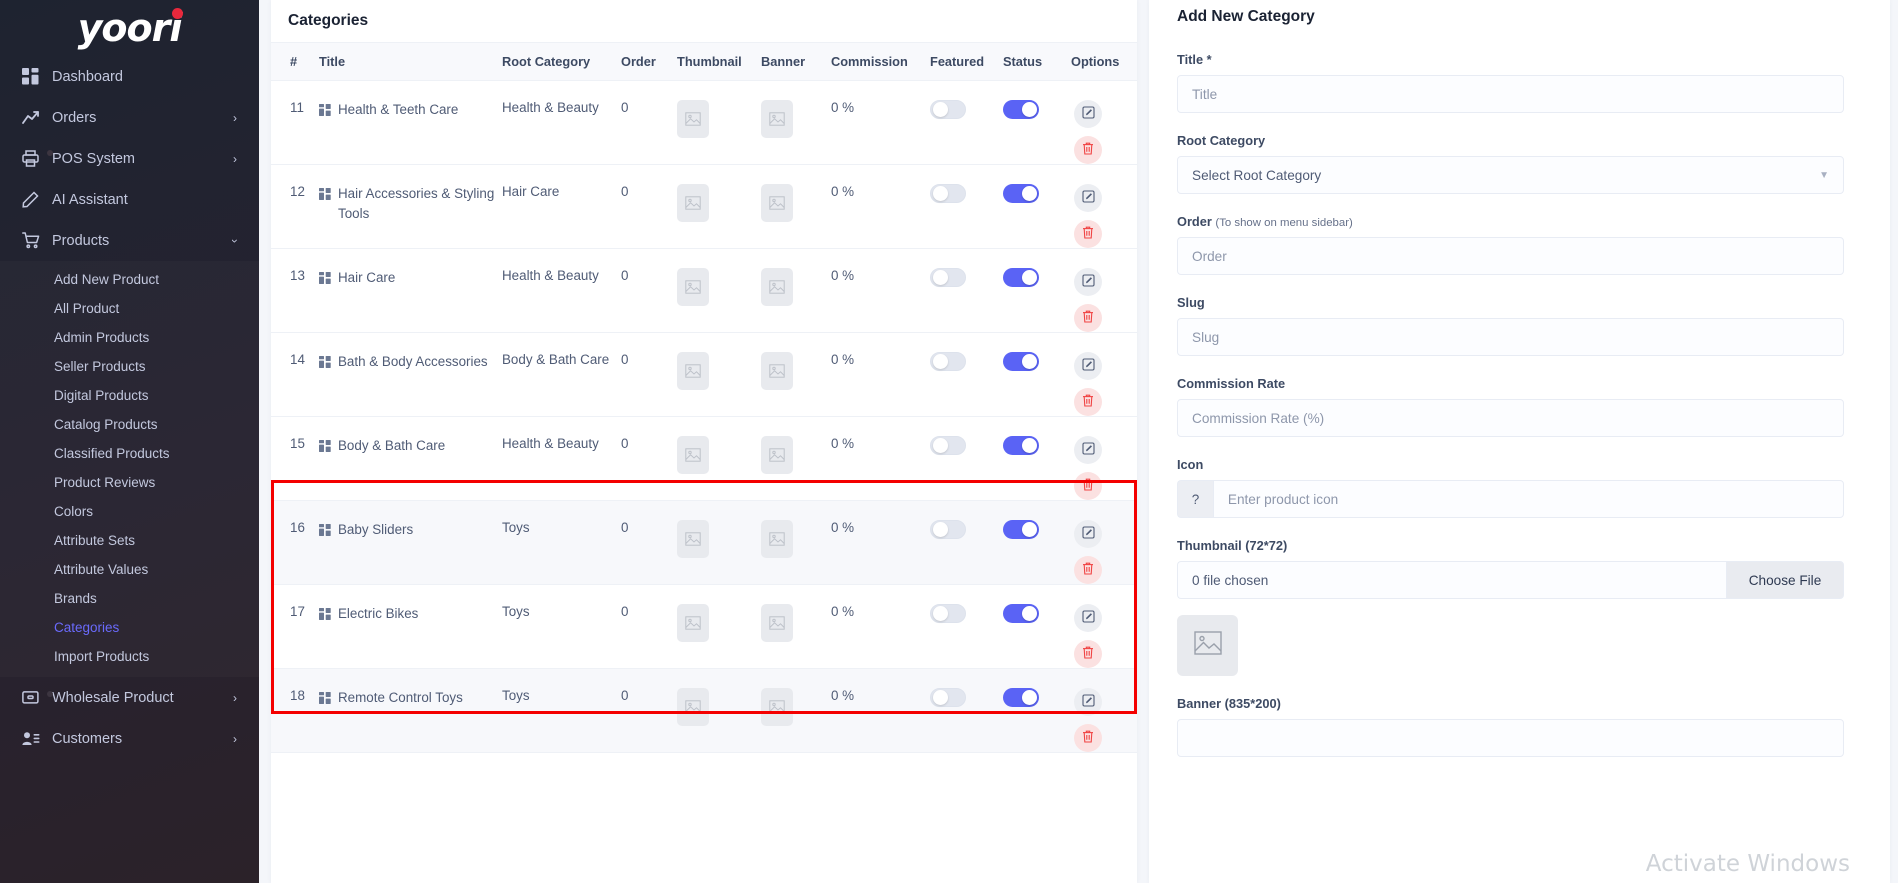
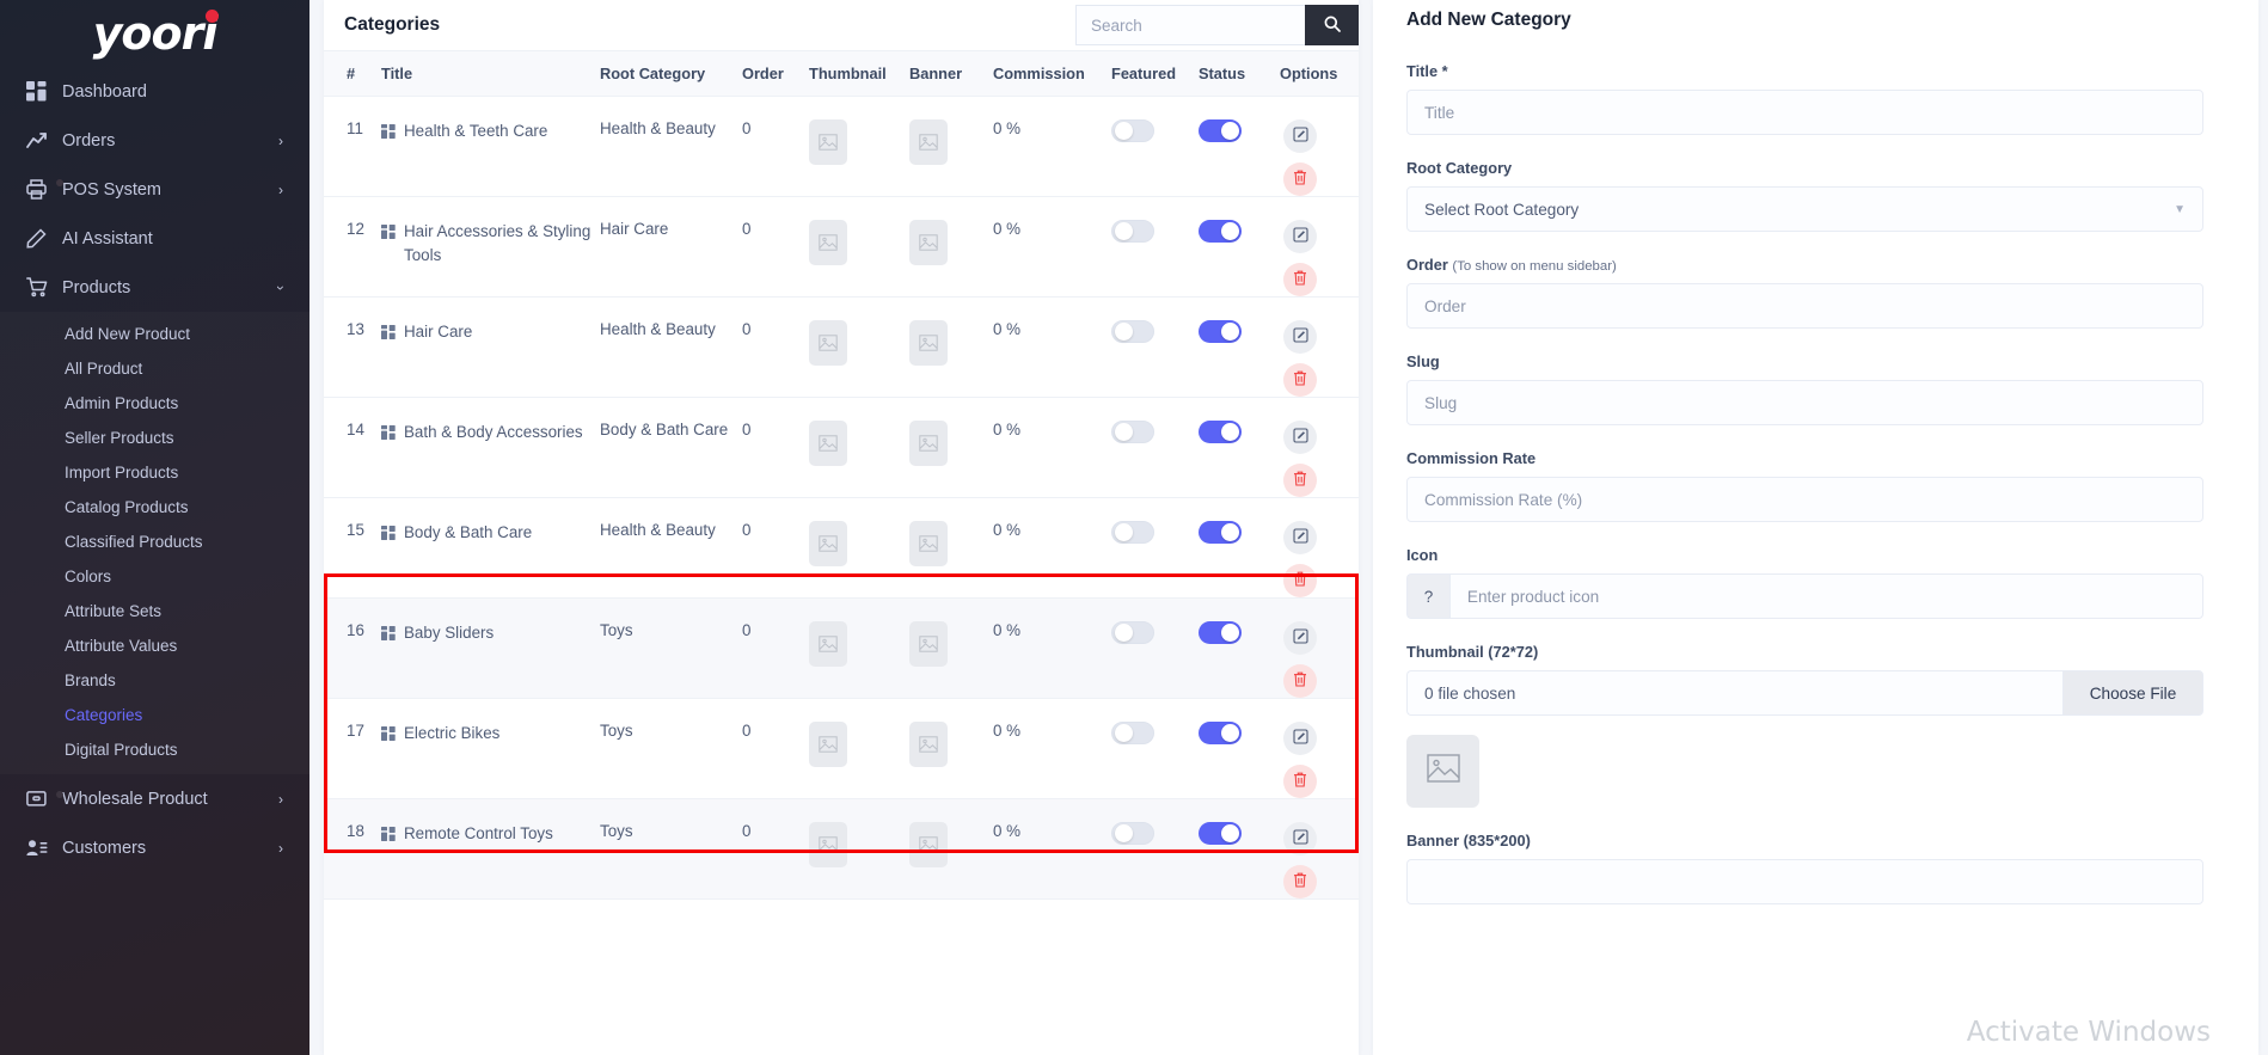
  yoori
  Dashboard
  Orders
  ›
  POS System
  ›
  AI Assistant
  Products
  Add New Product
  All Product
  Admin Products
  Seller Products
- Digital Products
+ Import Products
  Catalog Products
  Classified Products
- Product Reviews
  Colors
  Attribute Sets
  Attribute Values
  Brands
  Categories
- Import Products
+ Digital Products
  Wholesale Product
  ›
  Customers
  ›
  Categories
+ Search
  #	Title	Root Category	Order	Thumbnail	Banner	Commission	Featured	Status	Options
  11	Health & Teeth Care	Health & Beauty	0			0 %
  12	Hair Accessories & Styling Tools	Hair Care	0			0 %
  13	Hair Care	Health & Beauty	0			0 %
  14	Bath & Body Accessories	Body & Bath Care	0			0 %
  15	Body & Bath Care	Health & Beauty	0			0 %
  16	Baby Sliders	Toys	0			0 %
  17	Electric Bikes	Toys	0			0 %
  18	Remote Control Toys	Toys	0			0 %
  Add New Category
  Title *
  Title
  Root Category
  Select Root Category
  ▼
  Order (To show on menu sidebar)
  Order
  Slug
  Slug
  Commission Rate
  Commission Rate (%)
  Icon
  ?
  Enter product icon
  Thumbnail (72*72)
  0 file chosen
  Choose File
  Banner (835*200)
  Activate Windows
